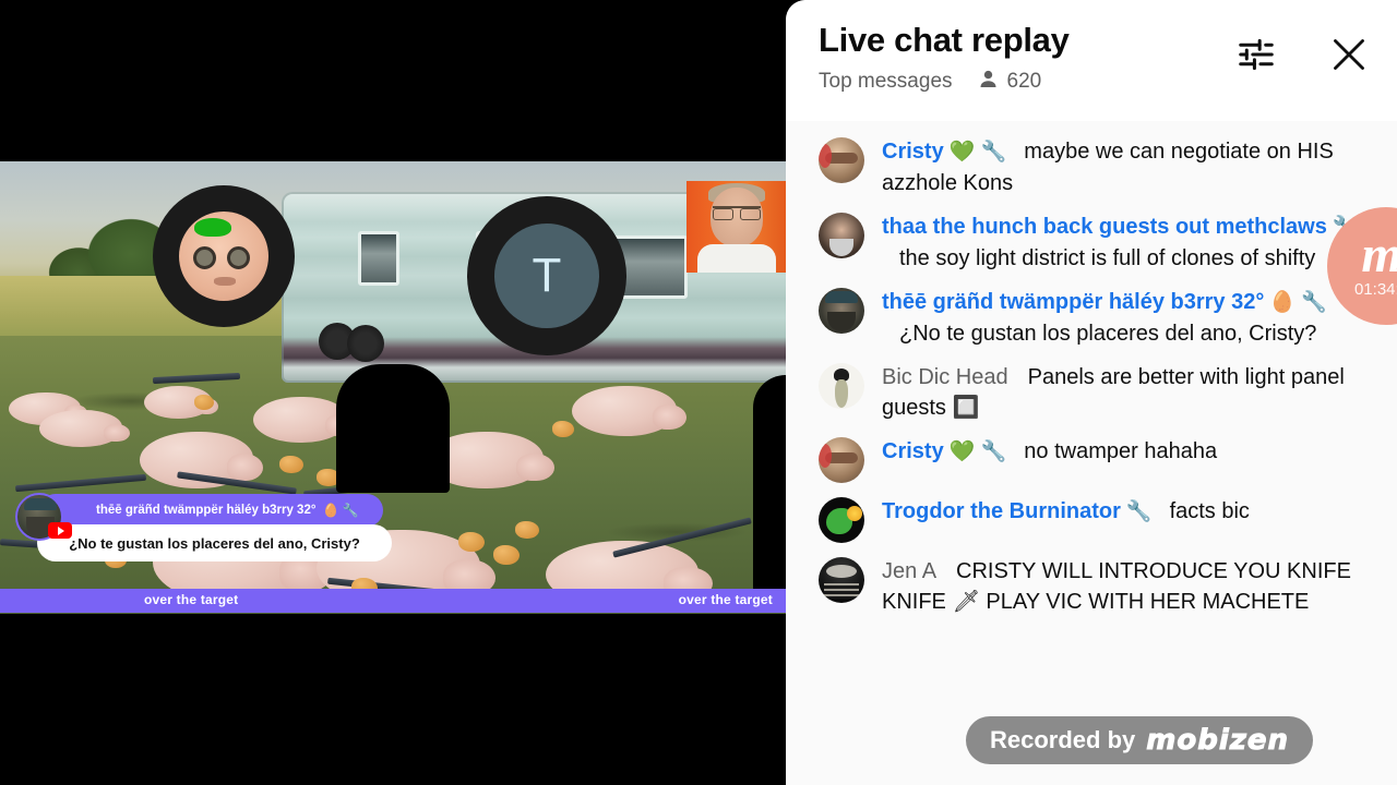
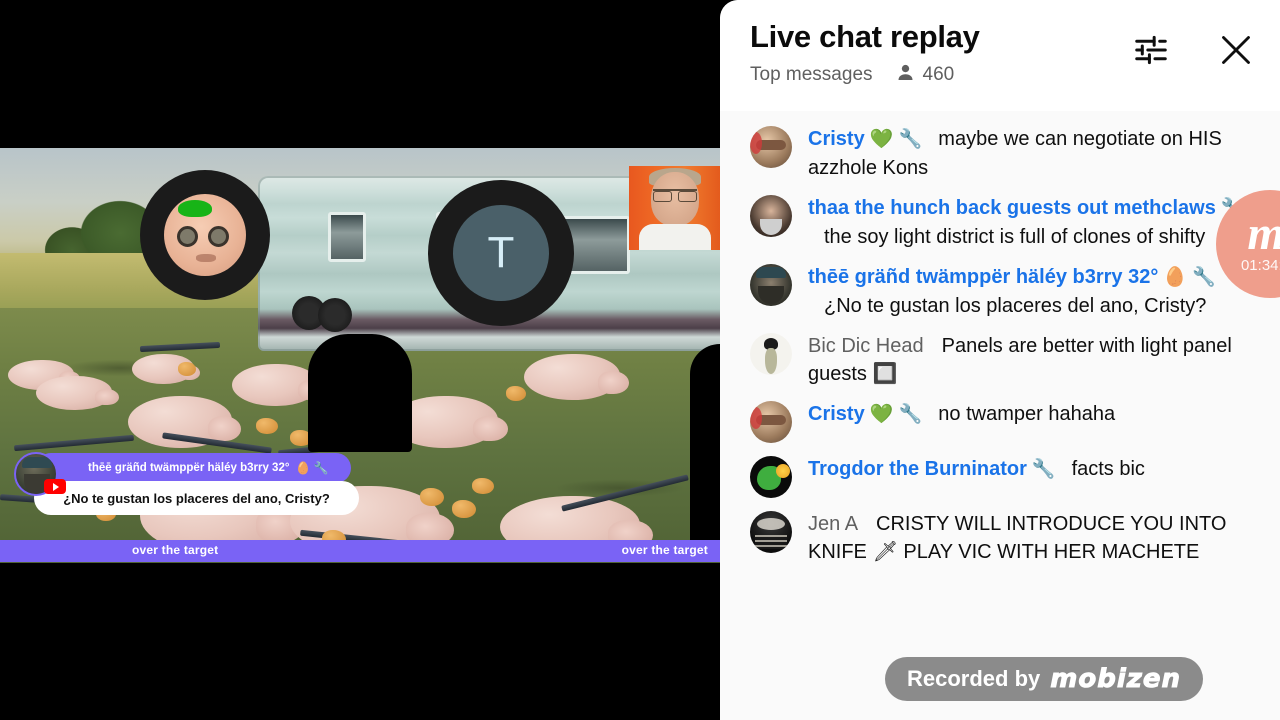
  T
  thēē gräñd twämppër häléy b3rry 32°
  🥚 🔧
  ¿No te gustan los placeres del ano, Cristy?
  over the target
  over the target
  Live chat replay
  Top messages
- 620
+ 460
  Cristy 💚 🔧 maybe we can negotiate on HIS azzhole Kons
  thaa the hunch back guests out methclawsthe soy light district is full of clones of shifty
  thēē gräñd twämppër häléy b3rry 32° 🥚 🔧¿No te gustan los placeres del ano, Cristy?
  Bic Dic Head Panels are better with light panel guests 🔲
  Cristy 💚 🔧 no twamper hahaha
  Trogdor the Burninator 🔧 facts bic
- Jen A CRISTY WILL INTRODUCE YOU KNIFE KNIFE 🗡 PLAY VIC WITH HER MACHETE
+ Jen A CRISTY WILL INTRODUCE YOU INTO KNIFE 🗡 PLAY VIC WITH HER MACHETE
  m
  01:34
  Recorded by
  mobizen
